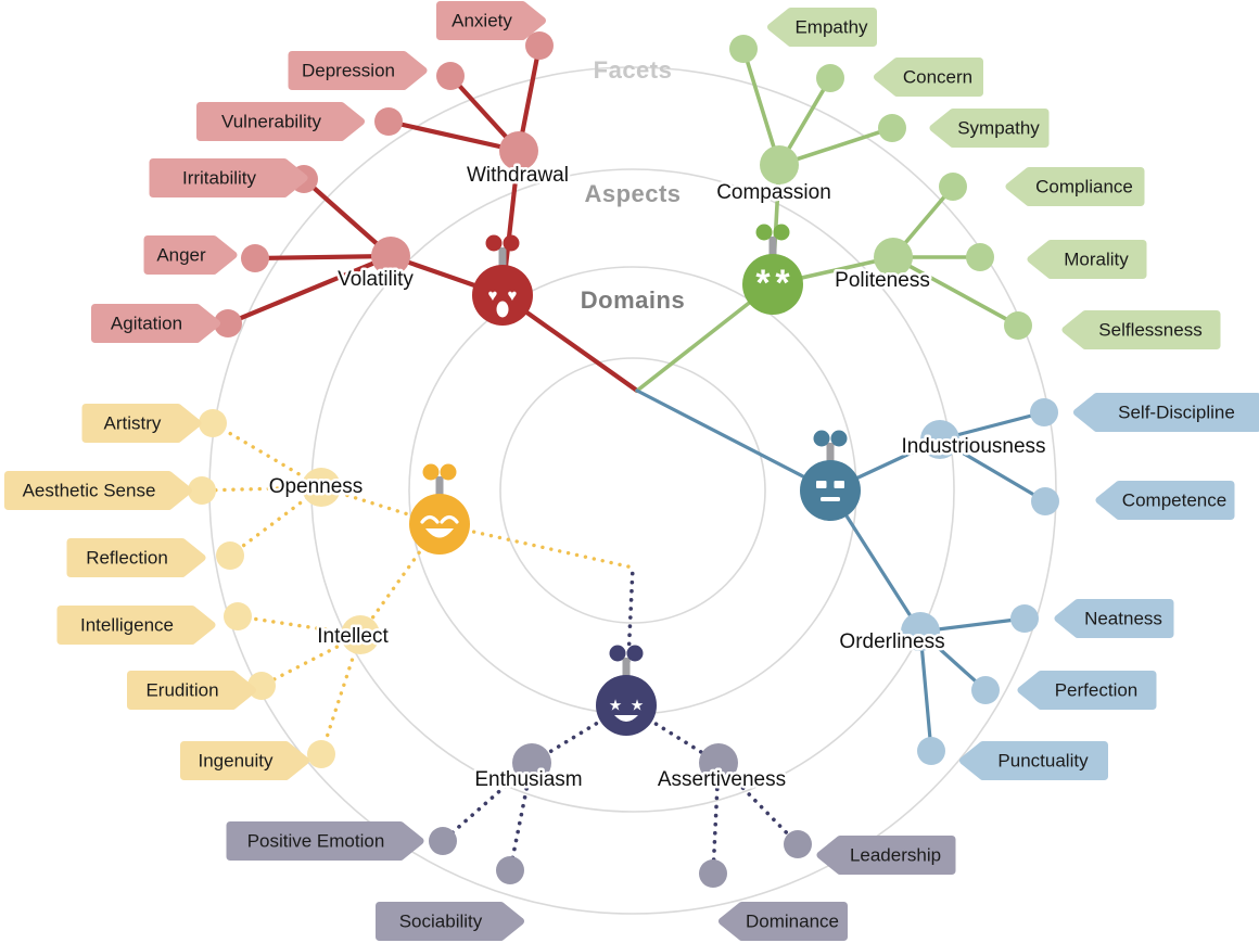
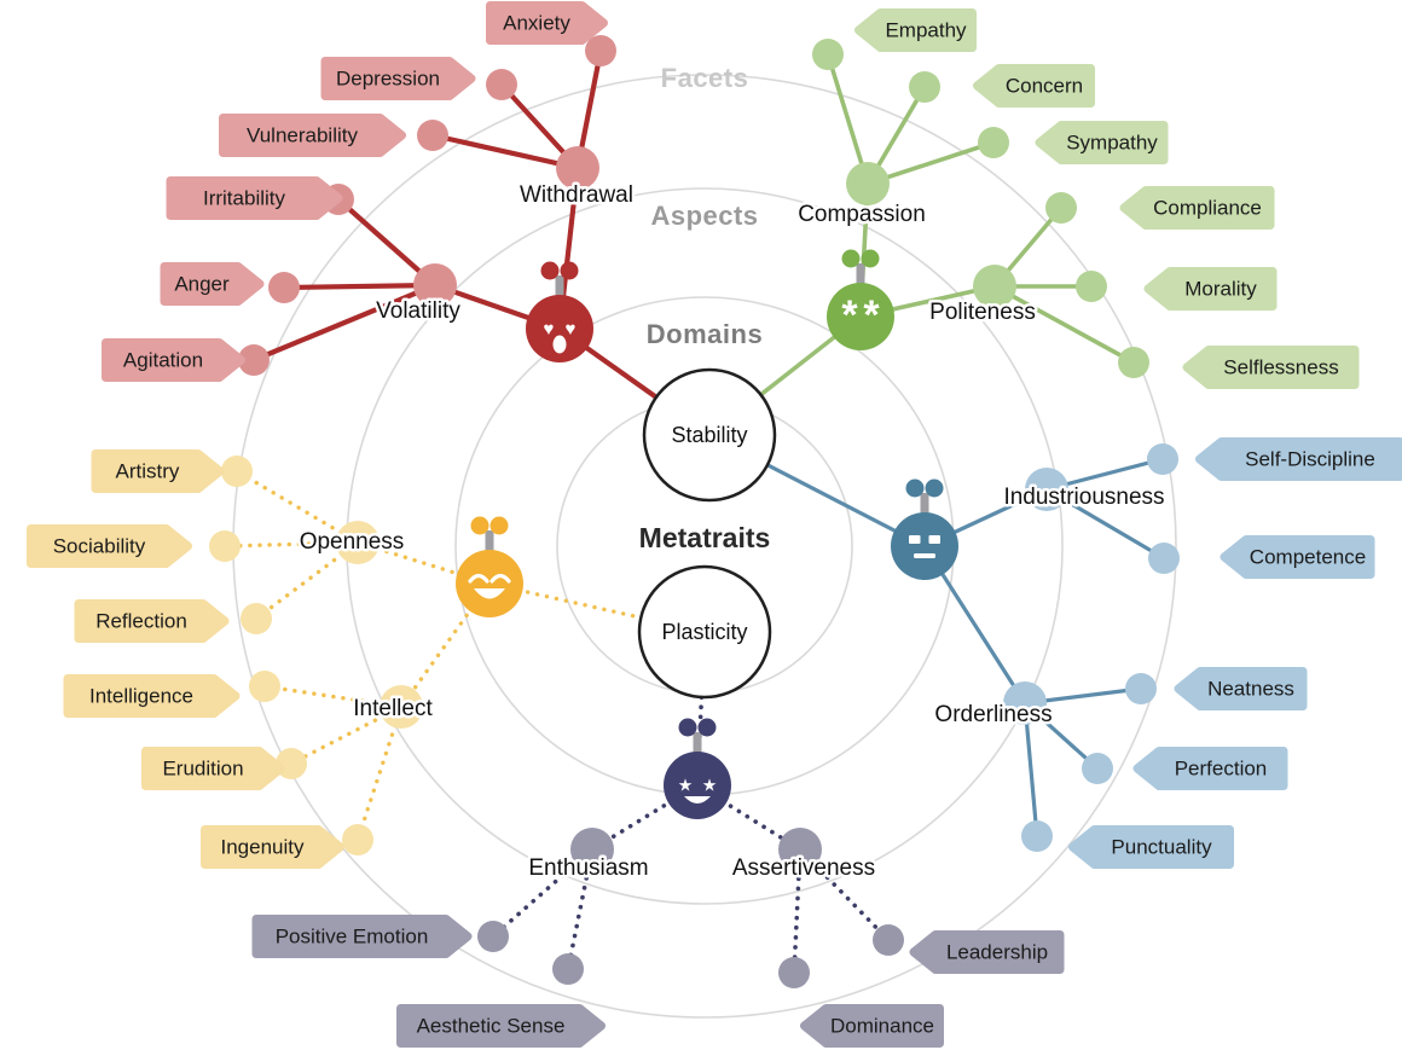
  Facets
  Aspects
  Domains
+ Stability
+ Plasticity
+ Metatraits
  Anxiety
  Depression
  Vulnerability
  Irritability
  Anger
  Agitation
  Empathy
  Concern
  Sympathy
  Compliance
  Morality
  Selflessness
  Self-Discipline
  Competence
  Neatness
  Perfection
  Punctuality
  Artistry
- Aesthetic Sense
+ Sociability
  Reflection
  Intelligence
  Erudition
  Ingenuity
  Positive Emotion
- Sociability
+ Aesthetic Sense
  Leadership
  Dominance
  Withdrawal
  Volatility
  Compassion
  Politeness
  Industriousness
  Orderliness
  Openness
  Intellect
  Enthusiasm
  Assertiveness
  ♥
  ♥
  *
  *
  ★
  ★
